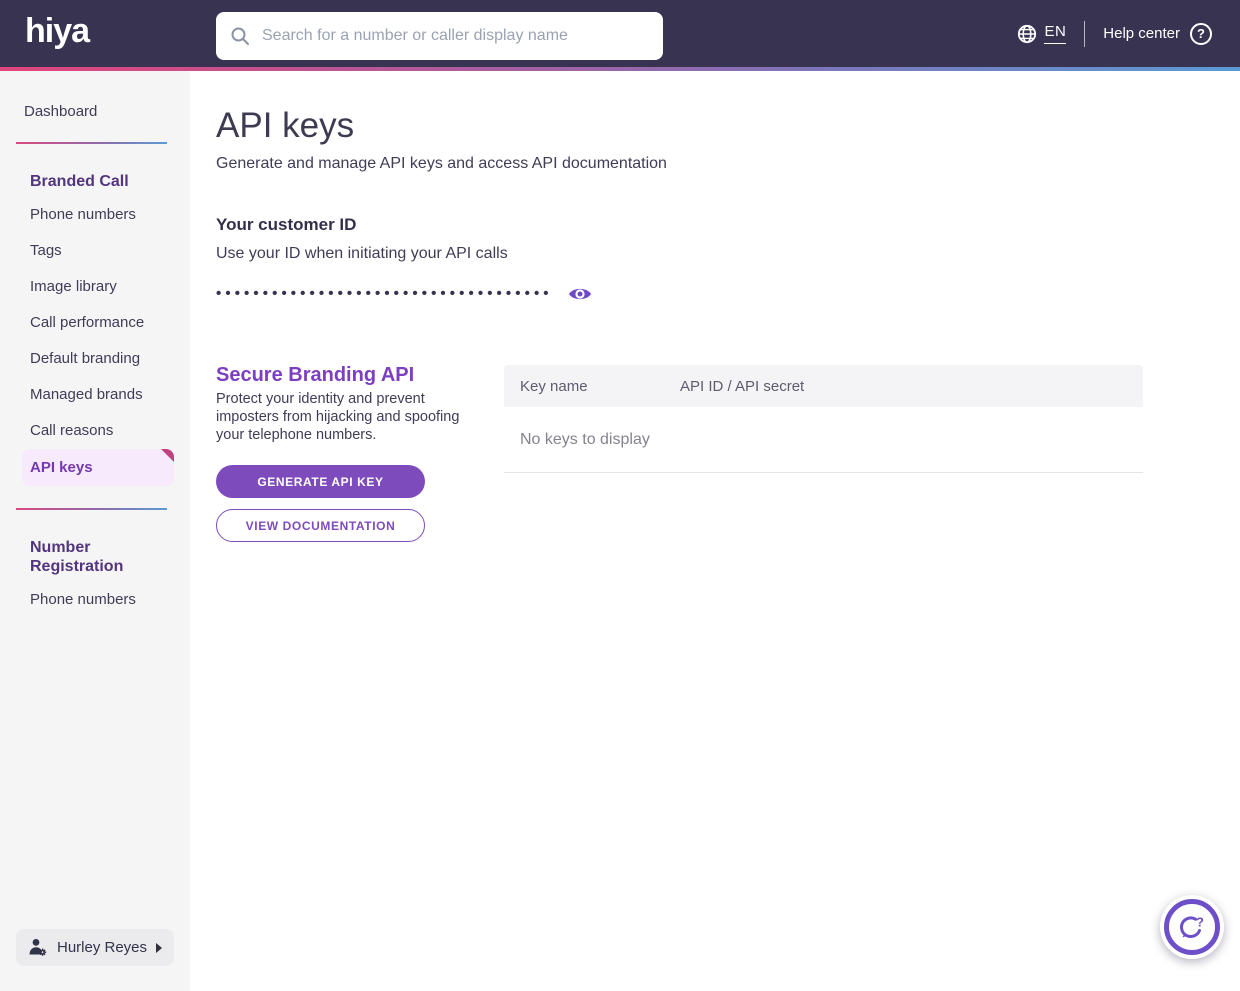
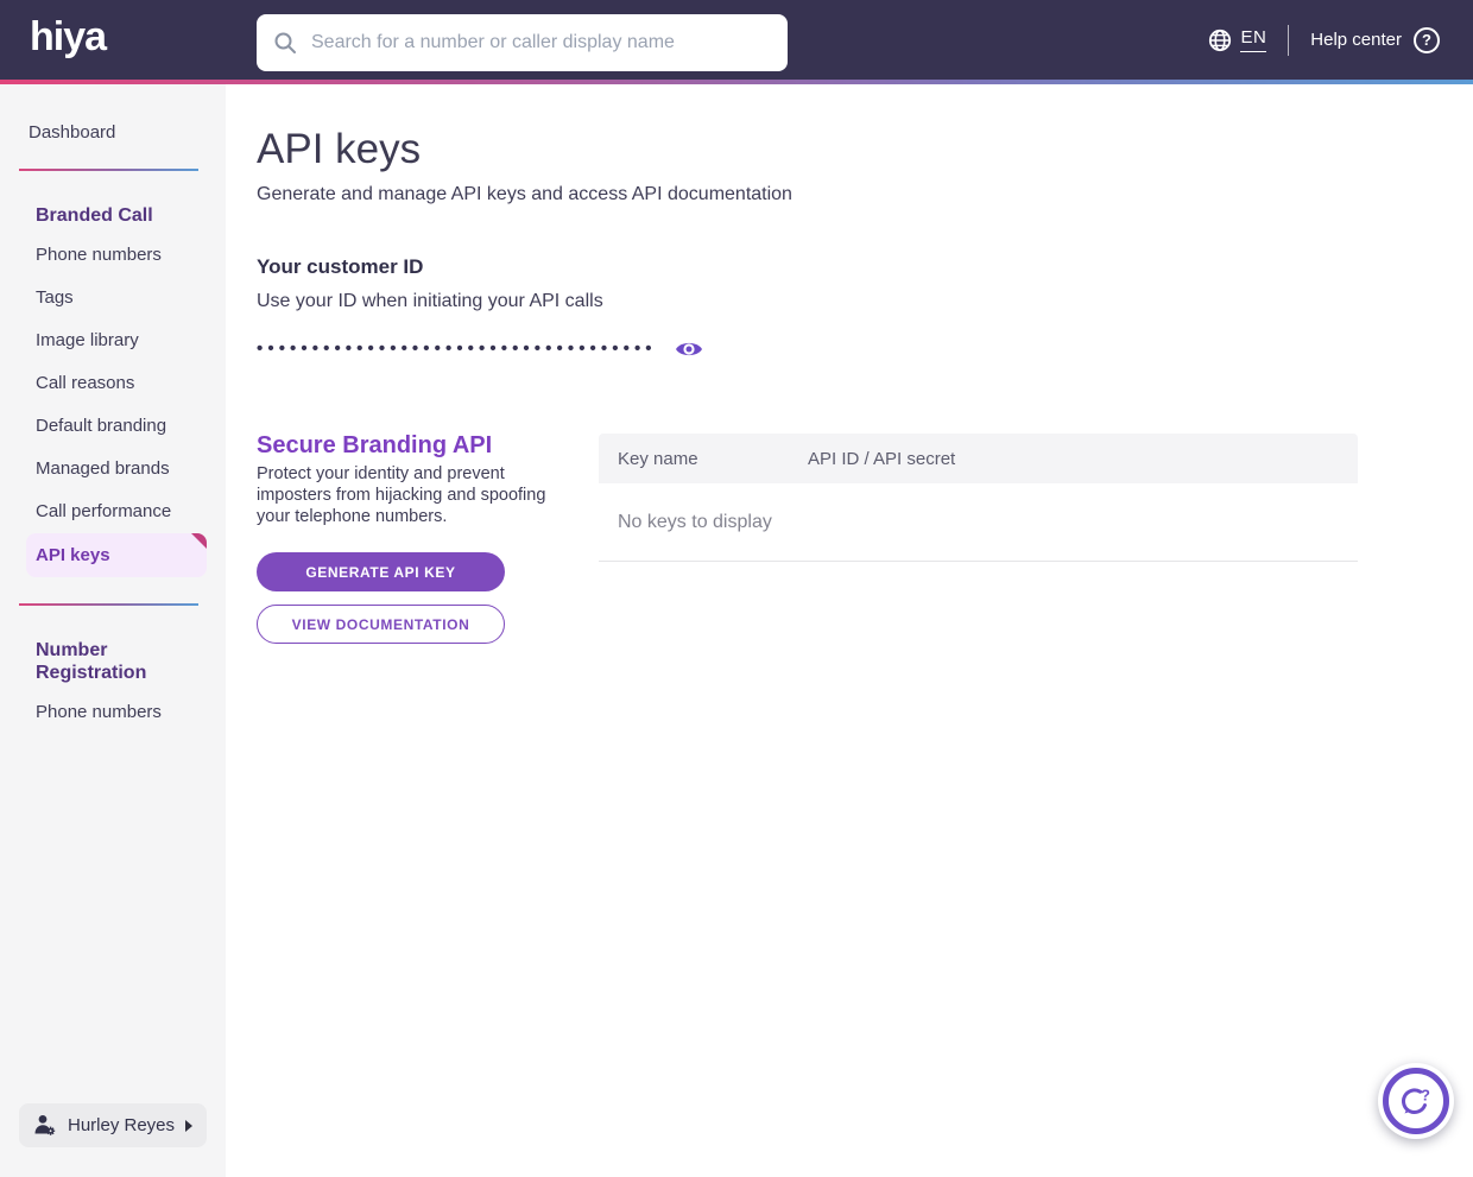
  hiya
  Search for a number or caller display name
  EN
  Help center
  ?
  Dashboard
  Branded Call
  Phone numbers
  Tags
  Image library
- Call performance
+ Call reasons
  Default branding
  Managed brands
- Call reasons
+ Call performance
  API keys
  Number Registration
  Phone numbers
  Hurley Reyes
  API keys
  Generate and manage API keys and access API documentation
  Your customer ID
  Use your ID when initiating your API calls
  ••••••••••••••••••••••••••••••••••••
  Secure Branding API
  Protect your identity and prevent imposters from hijacking and spoofing your telephone numbers.
  GENERATE API KEY
  VIEW DOCUMENTATION
  Key name
  API ID / API secret
  No keys to display
  ?
